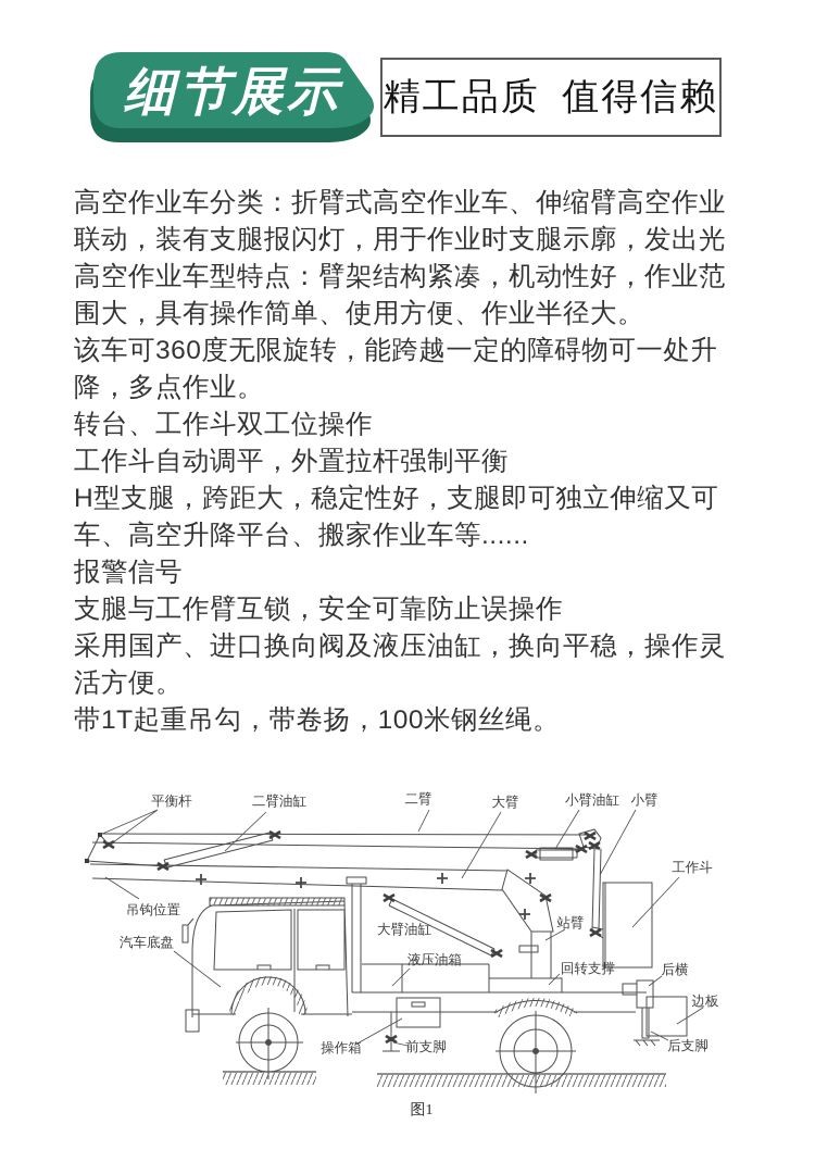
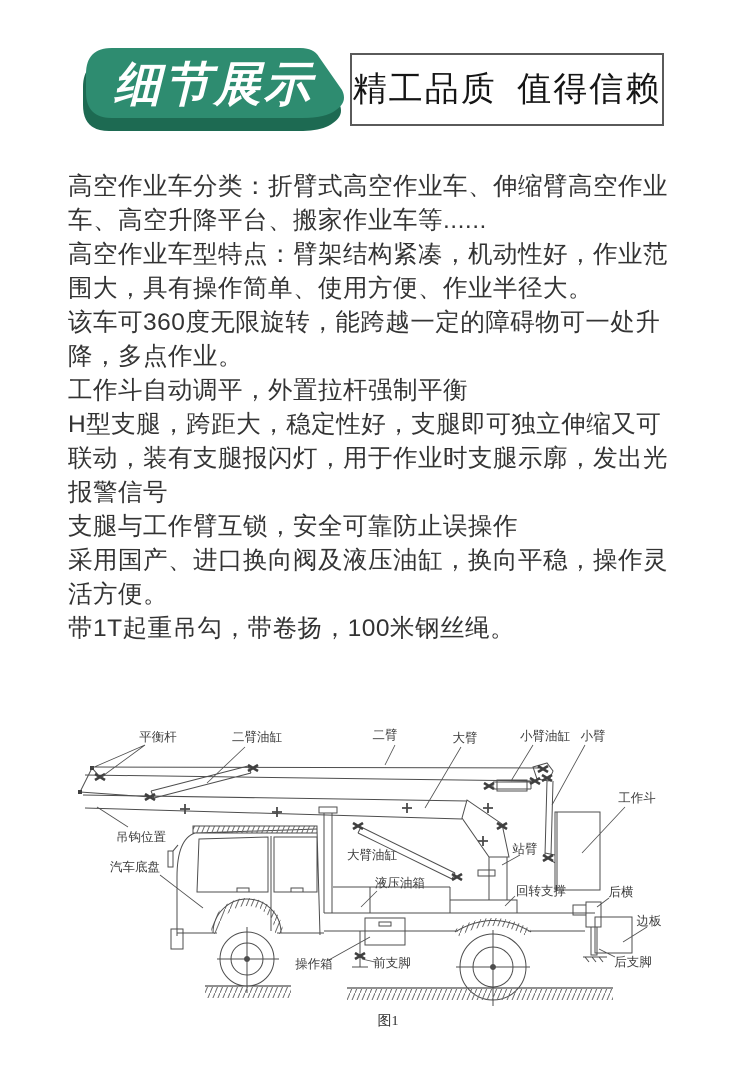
  细节展示
  精工品质 值得信赖
  高空作业车分类：折臂式高空作业车、伸缩臂高空作业
- 联动，装有支腿报闪灯，用于作业时支腿示廓，发出光
+ 车、高空升降平台、搬家作业车等......
  高空作业车型特点：臂架结构紧凑，机动性好，作业范
  围大，具有操作简单、使用方便、作业半径大。
  该车可360度无限旋转，能跨越一定的障碍物可一处升
  降，多点作业。
- 转台、工作斗双工位操作
  工作斗自动调平，外置拉杆强制平衡
  H型支腿，跨距大，稳定性好，支腿即可独立伸缩又可
- 车、高空升降平台、搬家作业车等......
+ 联动，装有支腿报闪灯，用于作业时支腿示廓，发出光
  报警信号
  支腿与工作臂互锁，安全可靠防止误操作
  采用国产、进口换向阀及液压油缸，换向平稳，操作灵
  活方便。
  带1T起重吊勾，带卷扬，100米钢丝绳。
  平衡杆
  二臂油缸
  二臂
  大臂
  小臂油缸
  小臂
  工作斗
  吊钩位置
  汽车底盘
  大臂油缸
  液压油箱
  站臂
  回转支撑
  后横
  边板
  后支脚
  操作箱
  前支脚
  图1
